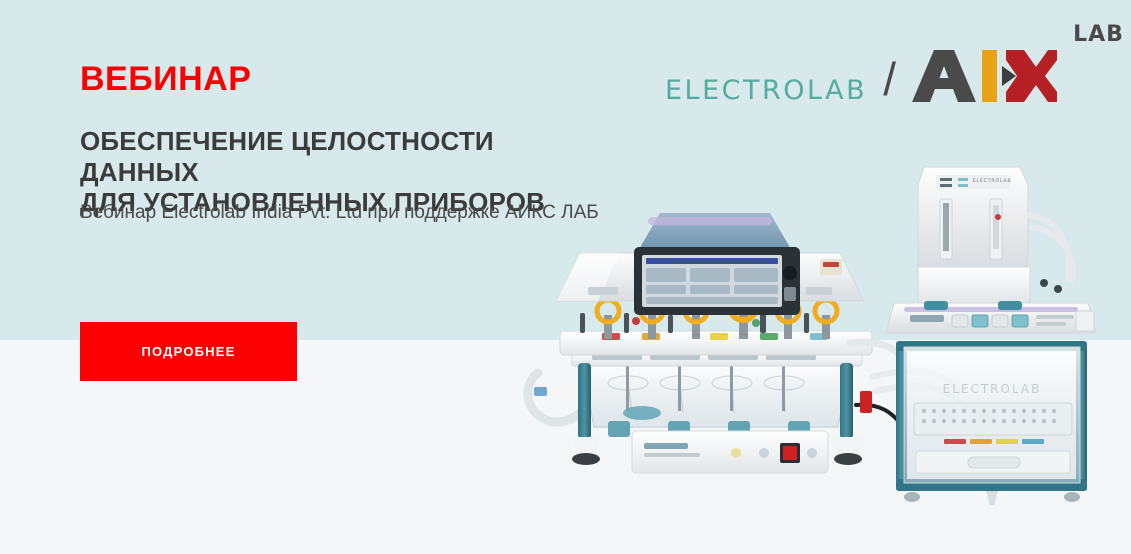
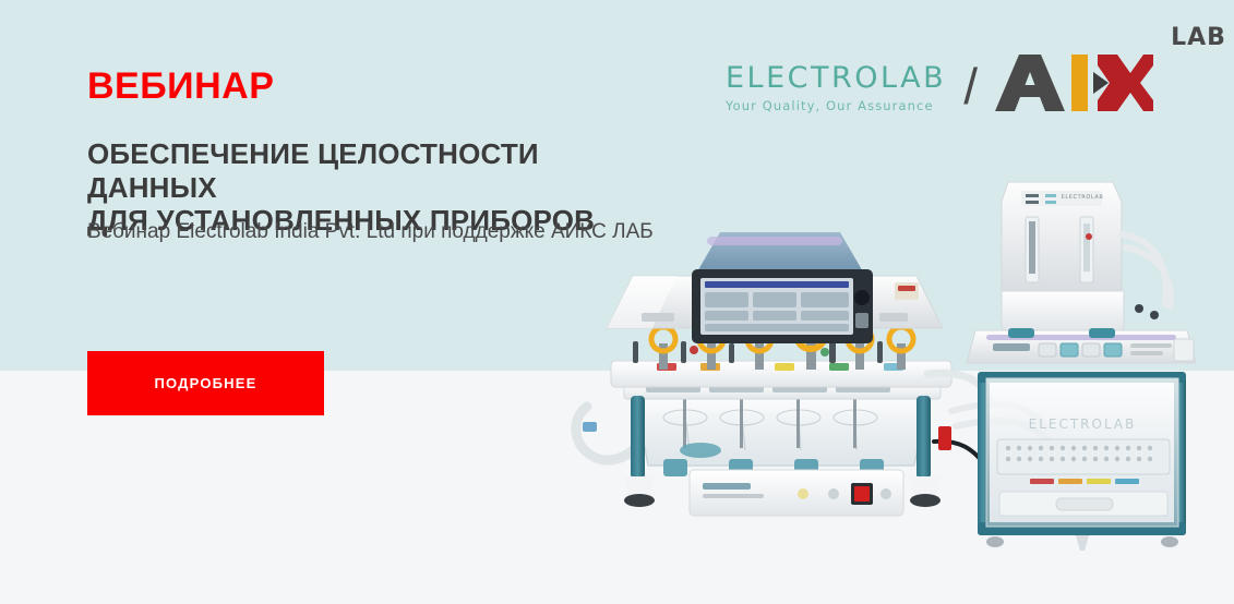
  ВЕБИНАР
  ОБЕСПЕЧЕНИЕ ЦЕЛОСТНОСТИ ДАННЫХ
  ДЛЯ УСТАНОВЛЕННЫХ ПРИБОРОВ
  Вебинар Electrolab India Pvt. Ltd при поддержке АИКС ЛАБ
  ПОДРОБНЕЕ
  ELECTROLAB
+ Your Quality, Our Assurance
  /
  LAB
  ELECTROLAB
